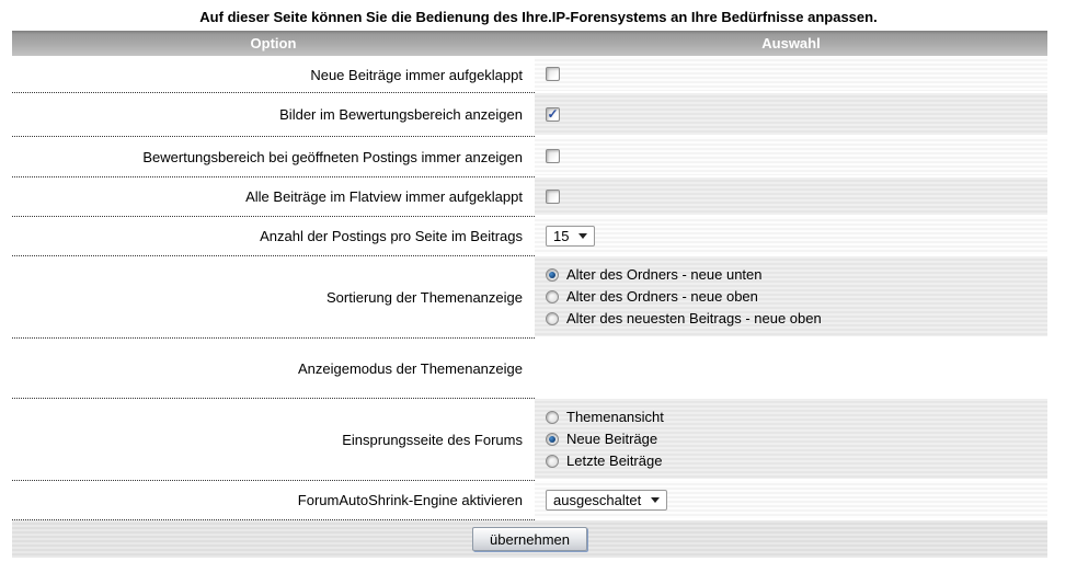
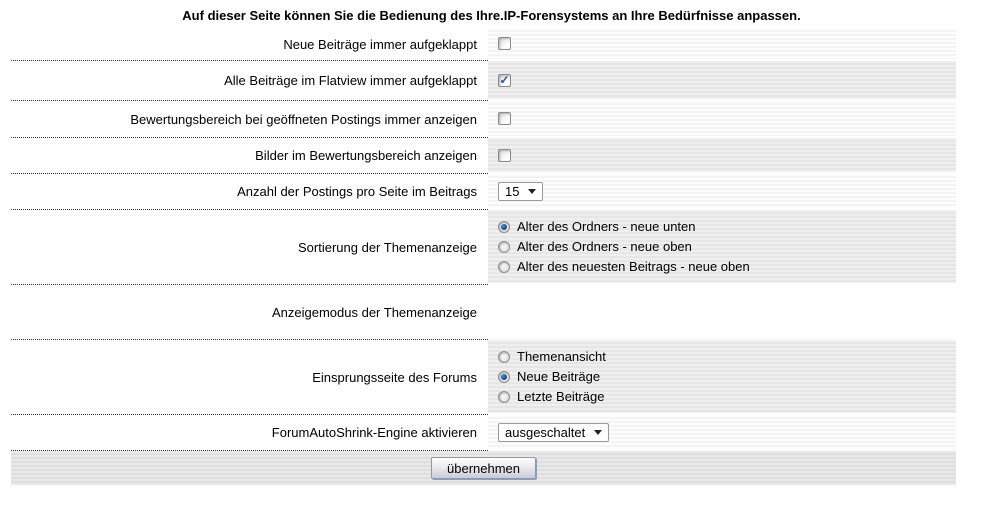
  Auf dieser Seite können Sie die Bedienung des Ihre.IP-Forensystems an Ihre Bedürfnisse anpassen.
- Option
- Auswahl
  Neue Beiträge immer aufgeklappt
- Bilder im Bewertungsbereich anzeigen
+ Alle Beiträge im Flatview immer aufgeklappt
  Bewertungsbereich bei geöffneten Postings immer anzeigen
- Alle Beiträge im Flatview immer aufgeklappt
+ Bilder im Bewertungsbereich anzeigen
  Anzahl der Postings pro Seite im Beitrags
  15
  Sortierung der Themenanzeige
  Alter des Ordners - neue unten
  Alter des Ordners - neue oben
  Alter des neuesten Beitrags - neue oben
  Anzeigemodus der Themenanzeige
  Einsprungsseite des Forums
  Themenansicht
  Neue Beiträge
  Letzte Beiträge
  ForumAutoShrink-Engine aktivieren
  ausgeschaltet
  übernehmen
